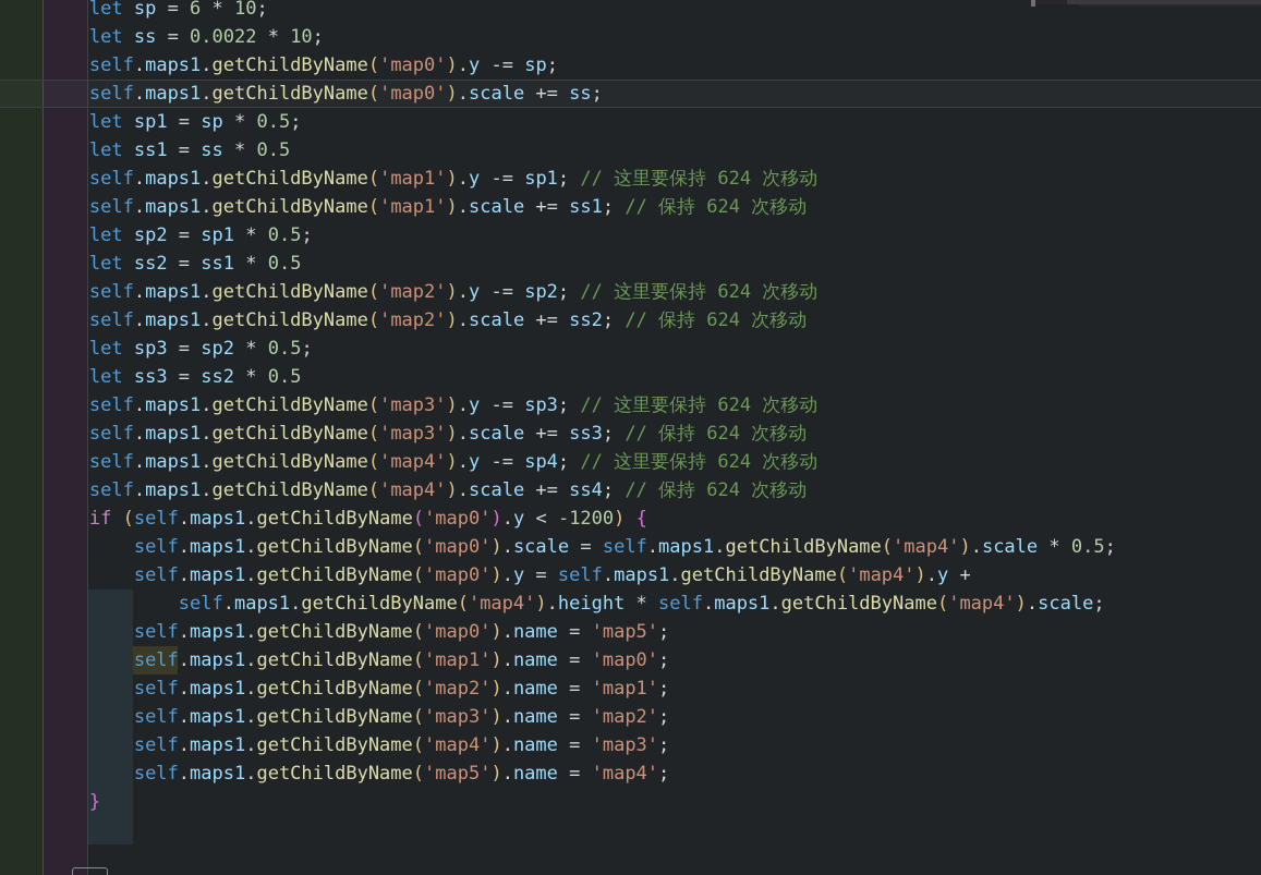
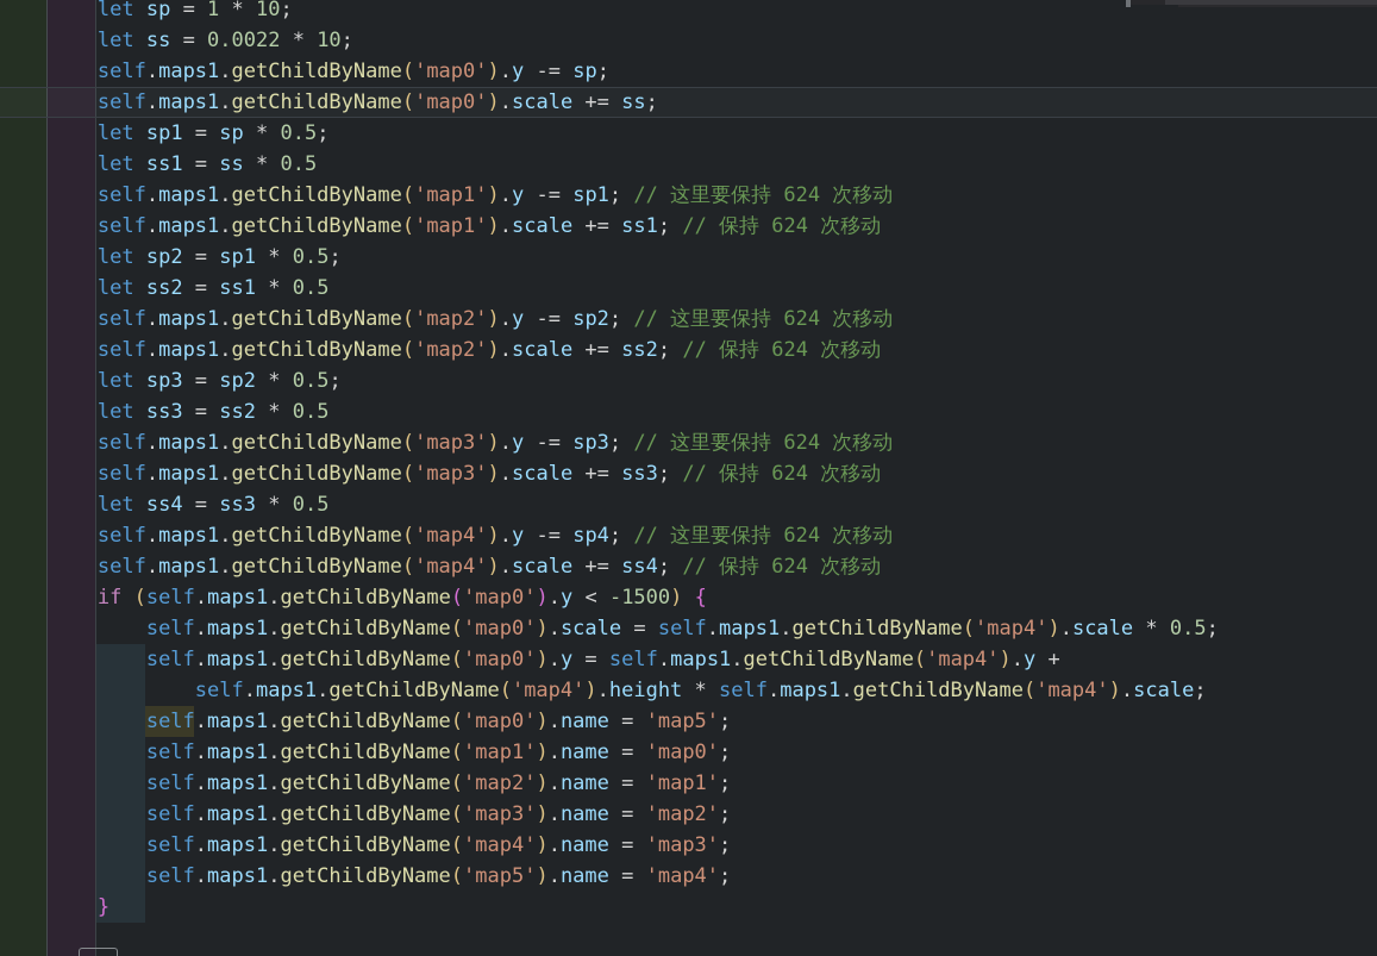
- let sp = 6 * 10;
+ let sp = 1 * 10;
  let ss = 0.0022 * 10;
  self.maps1.getChildByName('map0').y -= sp;
  self.maps1.getChildByName('map0').scale += ss;
  let sp1 = sp * 0.5;
  let ss1 = ss * 0.5
  self.maps1.getChildByName('map1').y -= sp1; // 这里要保持 624 次移动
  self.maps1.getChildByName('map1').scale += ss1; // 保持 624 次移动
  let sp2 = sp1 * 0.5;
  let ss2 = ss1 * 0.5
  self.maps1.getChildByName('map2').y -= sp2; // 这里要保持 624 次移动
  self.maps1.getChildByName('map2').scale += ss2; // 保持 624 次移动
  let sp3 = sp2 * 0.5;
  let ss3 = ss2 * 0.5
  self.maps1.getChildByName('map3').y -= sp3; // 这里要保持 624 次移动
  self.maps1.getChildByName('map3').scale += ss3; // 保持 624 次移动
+ let ss4 = ss3 * 0.5
  self.maps1.getChildByName('map4').y -= sp4; // 这里要保持 624 次移动
  self.maps1.getChildByName('map4').scale += ss4; // 保持 624 次移动
- if (self.maps1.getChildByName('map0').y < -1200) {
+ if (self.maps1.getChildByName('map0').y < -1500) {
  self.maps1.getChildByName('map0').scale = self.maps1.getChildByName('map4').scale * 0.5;
  self.maps1.getChildByName('map0').y = self.maps1.getChildByName('map4').y +
  self.maps1.getChildByName('map4').height * self.maps1.getChildByName('map4').scale;
  self.maps1.getChildByName('map0').name = 'map5';
  self.maps1.getChildByName('map1').name = 'map0';
  self.maps1.getChildByName('map2').name = 'map1';
  self.maps1.getChildByName('map3').name = 'map2';
  self.maps1.getChildByName('map4').name = 'map3';
  self.maps1.getChildByName('map5').name = 'map4';
  }
